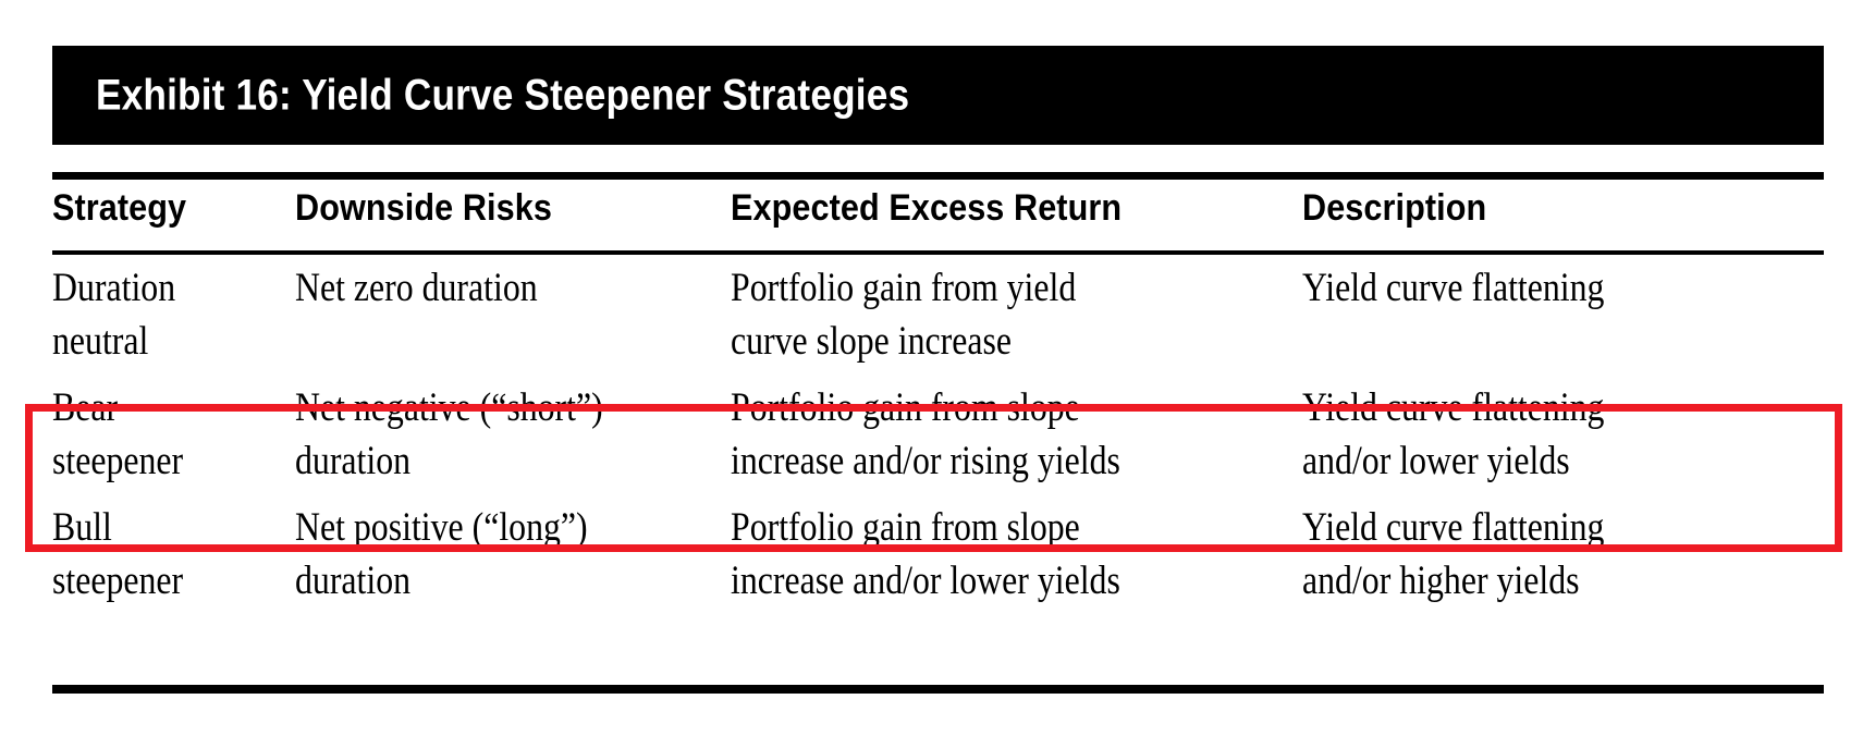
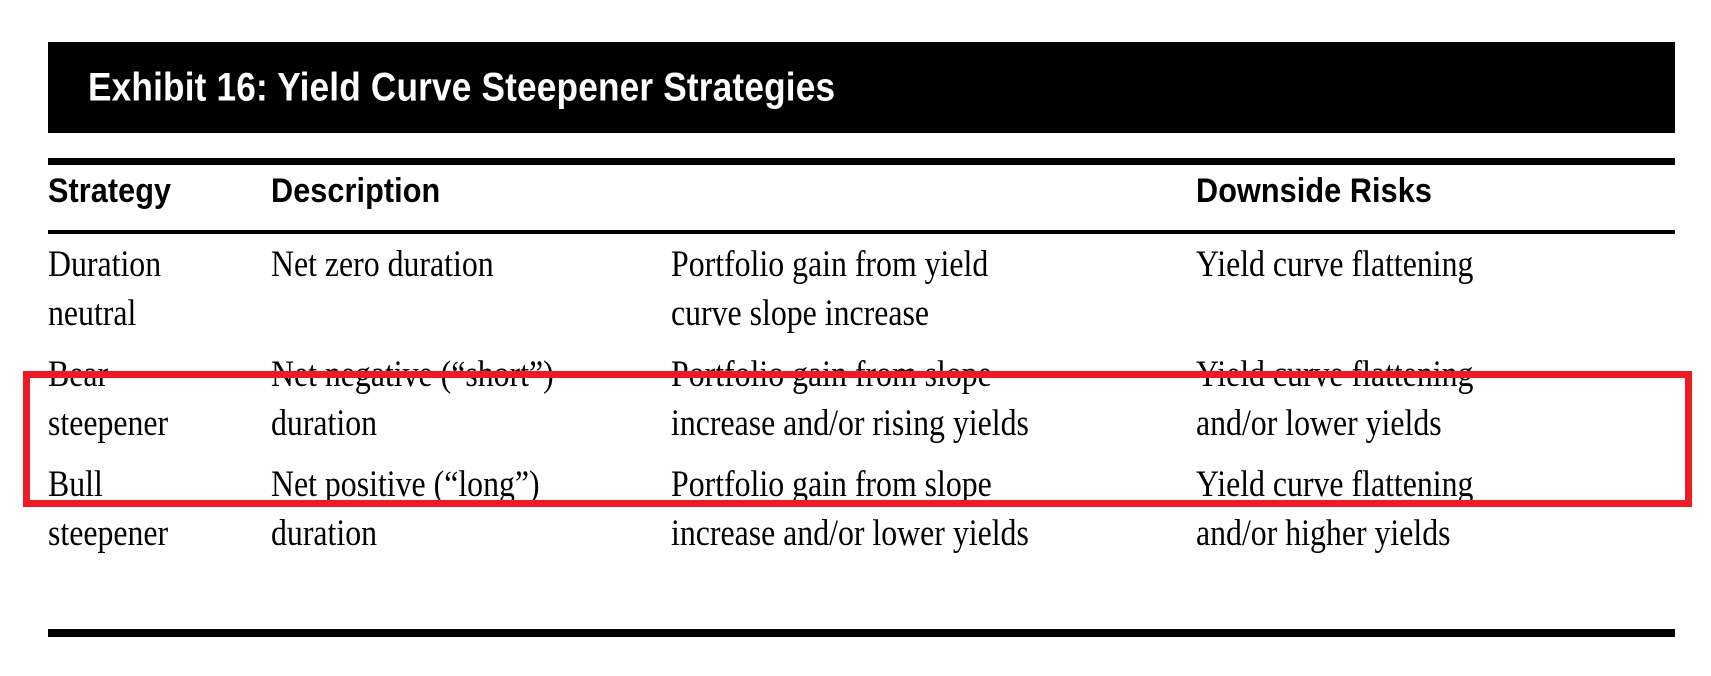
  Exhibit 16: Yield Curve Steepener Strategies
  Strategy
- Downside Risks
+ Description
- Expected Excess Return
- Description
+ Downside Risks
  Duration
  neutral
  Net zero duration
  Portfolio gain from yield
  curve slope increase
  Yield curve flattening
  Bear
  steepener
  Net negative (“short”)
  duration
  Portfolio gain from slope
  increase and/or rising yields
  Yield curve flattening
  and/or lower yields
  Bull
  steepener
  Net positive (“long”)
  duration
  Portfolio gain from slope
  increase and/or lower yields
  Yield curve flattening
  and/or higher yields
